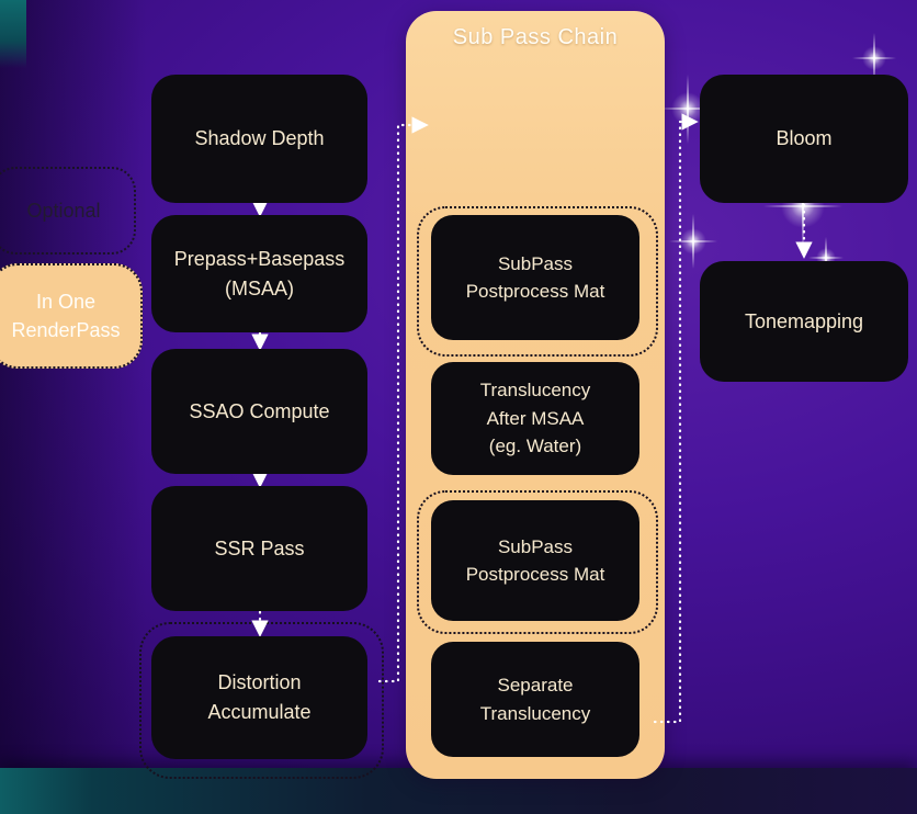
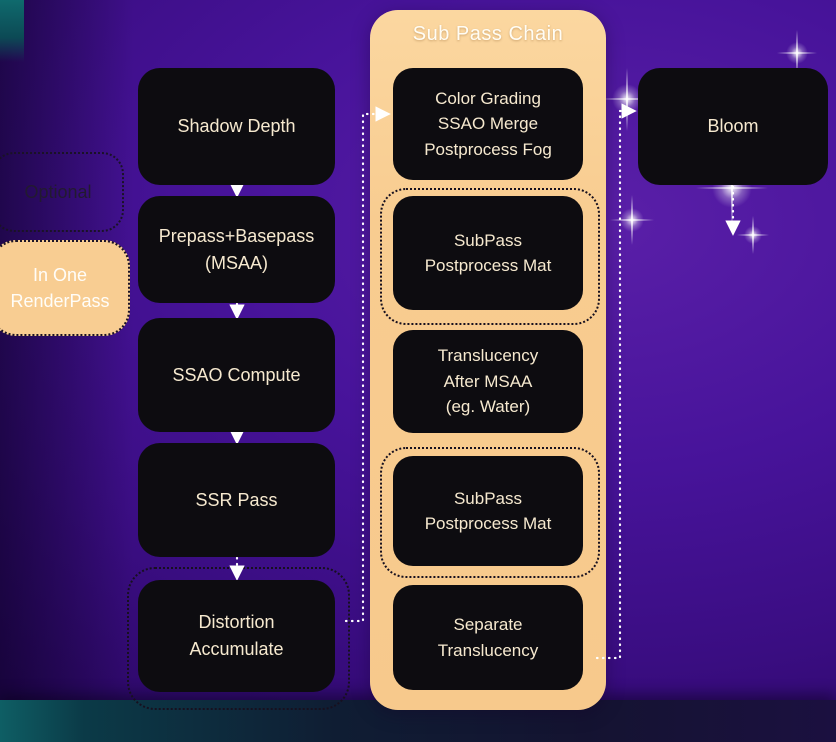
  Sub Pass Chain
  Optional
  In One
  RenderPass
  Shadow Depth
  Prepass+Basepass
  (MSAA)
  SSAO Compute
  SSR Pass
  Distortion
  Accumulate
+ Color Grading
+ SSAO Merge
+ Postprocess Fog
  SubPass
  Postprocess Mat
  Translucency
  After MSAA
  (eg. Water)
  SubPass
  Postprocess Mat
  Separate
  Translucency
  Bloom
- Tonemapping
